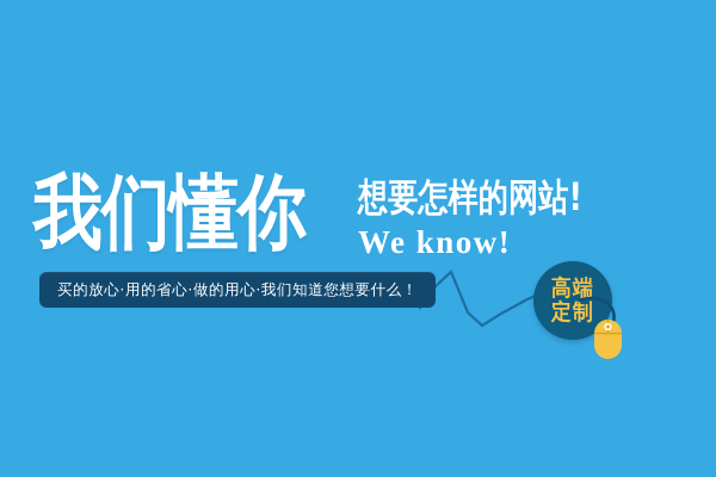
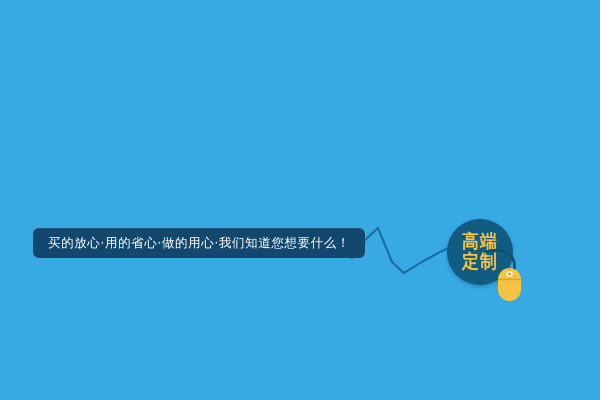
- 我们懂你
- 想要怎样的网站!
- We know!
  买的放心·用的省心·做的用心·我们知道您想要什么！
  高端
  定制
